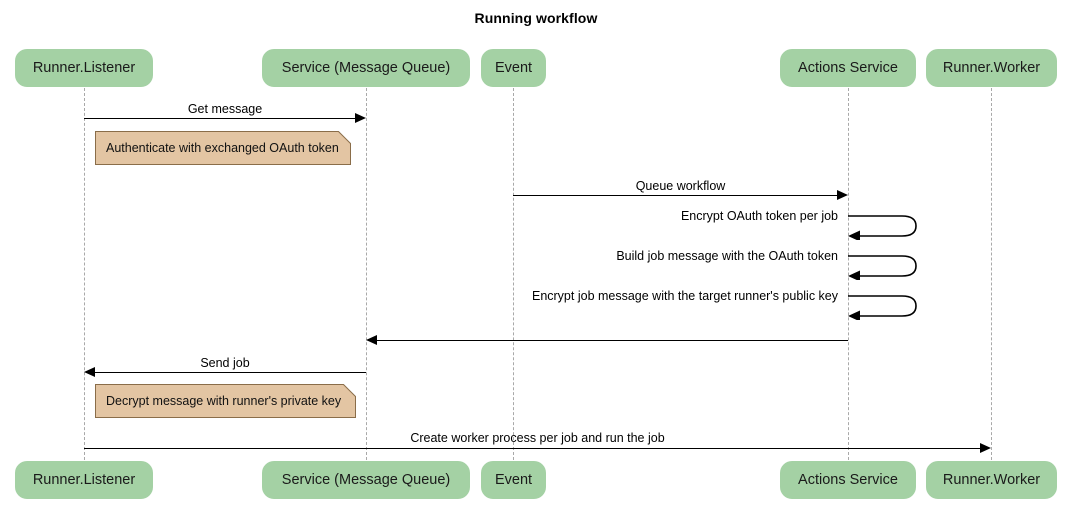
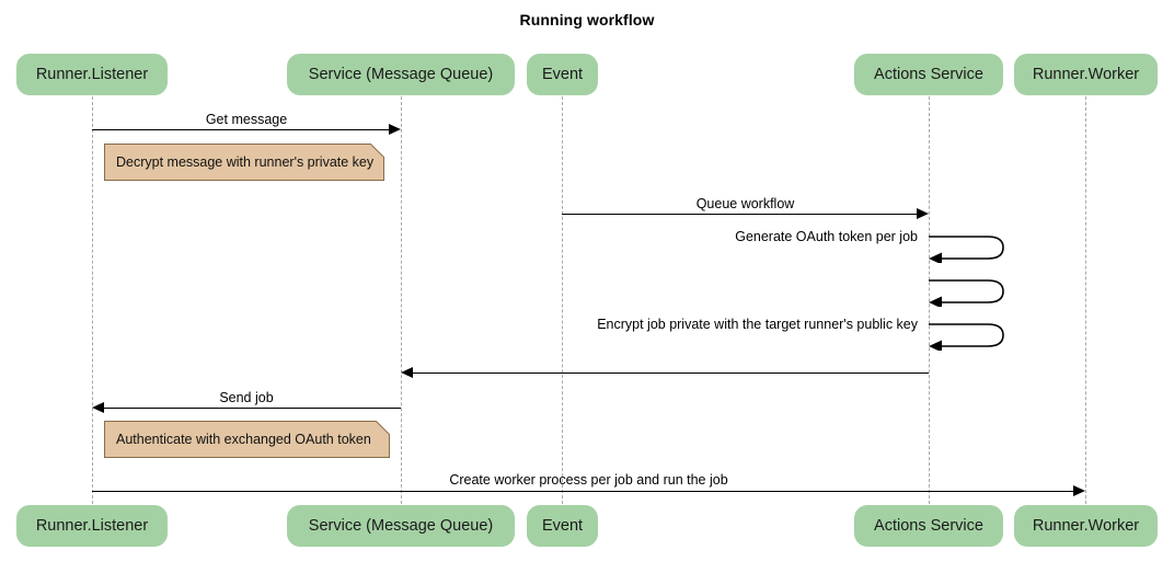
  Running workflow
  Runner.Listener
  Service (Message Queue)
  Event
  Actions Service
  Runner.Worker
  Runner.Listener
  Service (Message Queue)
  Event
  Actions Service
  Runner.Worker
  Get message
- Authenticate with exchanged OAuth token
+ Decrypt message with runner's private key
  Queue workflow
- Encrypt OAuth token per job
+ Generate OAuth token per job
- Build job message with the OAuth token
- Encrypt job message with the target runner's public key
+ Encrypt job private with the target runner's public key
  Send job
- Decrypt message with runner's private key
+ Authenticate with exchanged OAuth token
  Create worker process per job and run the job
